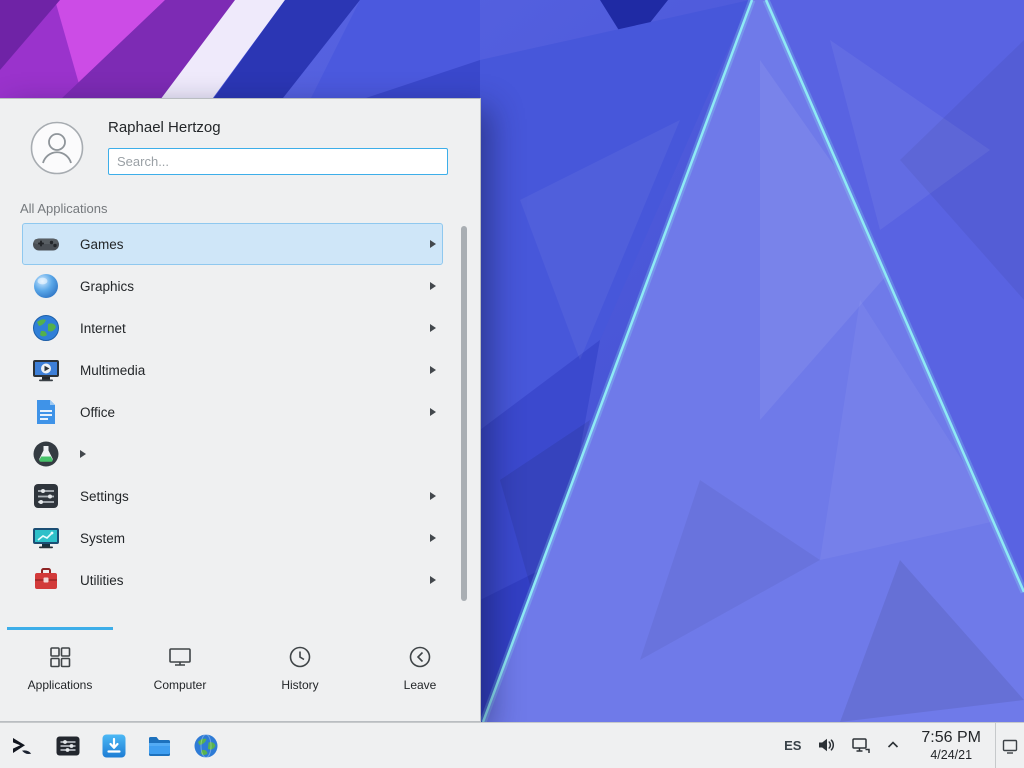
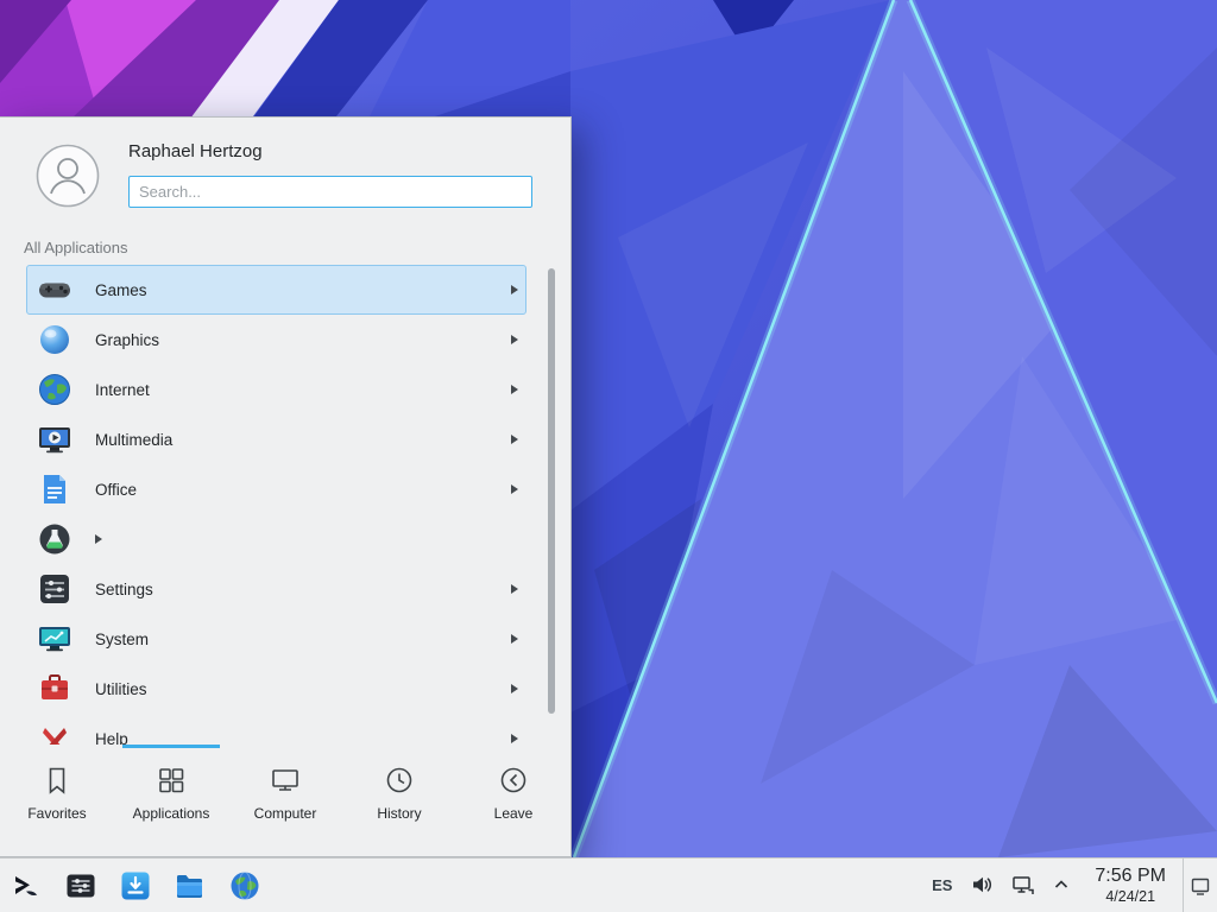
  Raphael Hertzog
  Search...
  All Applications
  Games
  Graphics
  Internet
  Multimedia
  Office
  Settings
  System
  Utilities
+ Help
+ Favorites
  Applications
  Computer
  History
  Leave
  ES
  7:56 PM
  4/24/21
